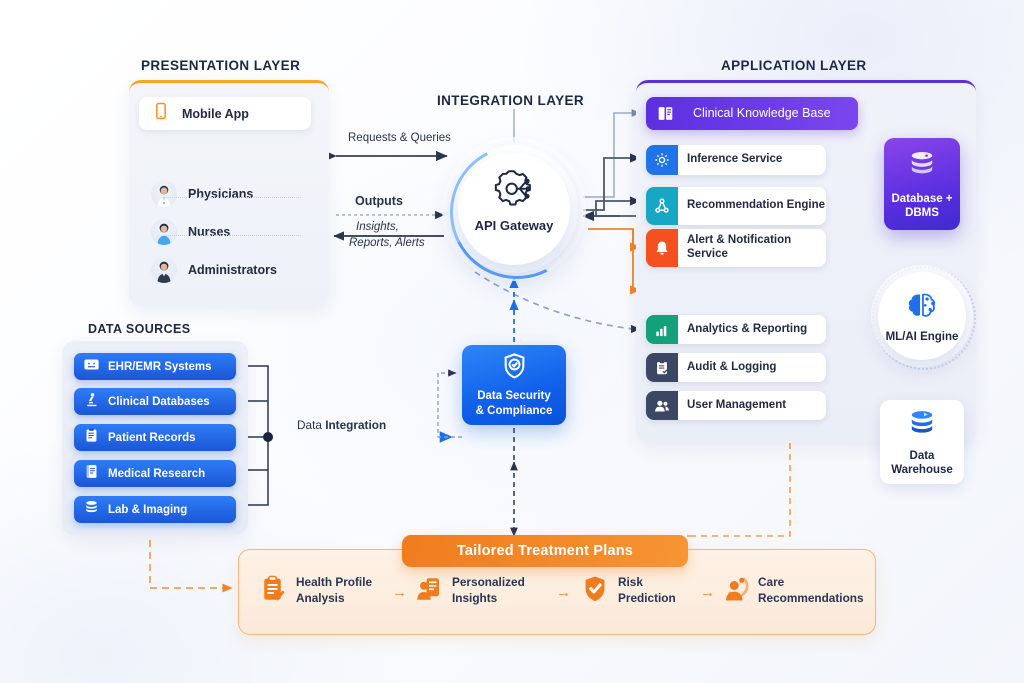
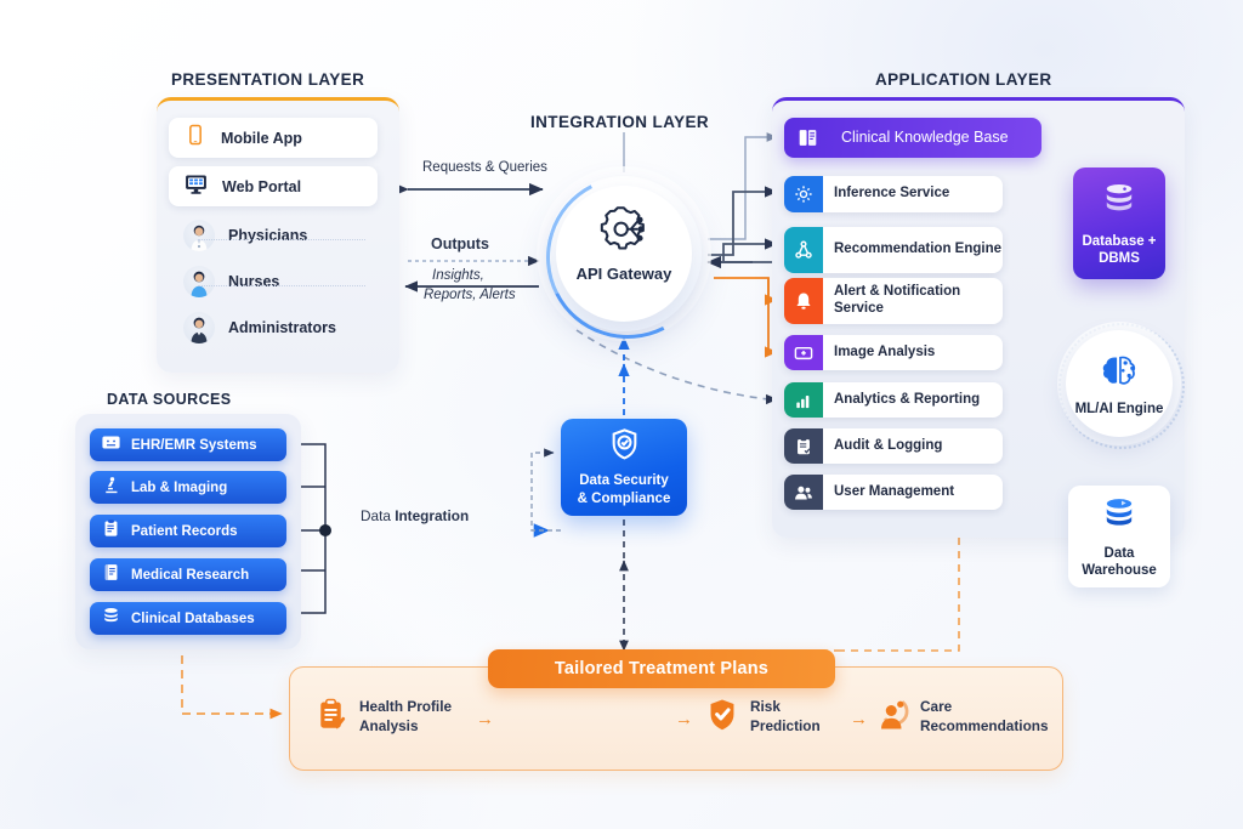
  PRESENTATION LAYER
  INTEGRATION LAYER
  APPLICATION LAYER
  DATA SOURCES
  Mobile App
+ Web Portal
  Physicians
  Nurses
  Administrators
  EHR/EMR Systems
- Clinical Databases
+ Lab & Imaging
  Patient Records
  Medical Research
- Lab & Imaging
+ Clinical Databases
  API Gateway
  Requests & Queries
  Outputs
  Insights,
  Reports, Alerts
  Data Integration
  Clinical Knowledge Base
  Inference Service
  Recommendation Engine
  Alert & Notification Service
+ Image Analysis
  Analytics & Reporting
  Audit & Logging
  User Management
  Database + DBMS
  ML/AI Engine
  Data Warehouse
  Data Security
  & Compliance
  Tailored Treatment Plans
  Health Profile
  Analysis
  →
- Personalized
- Insights
  →
  Risk
  Prediction
  →
  Care
  Recommendations
